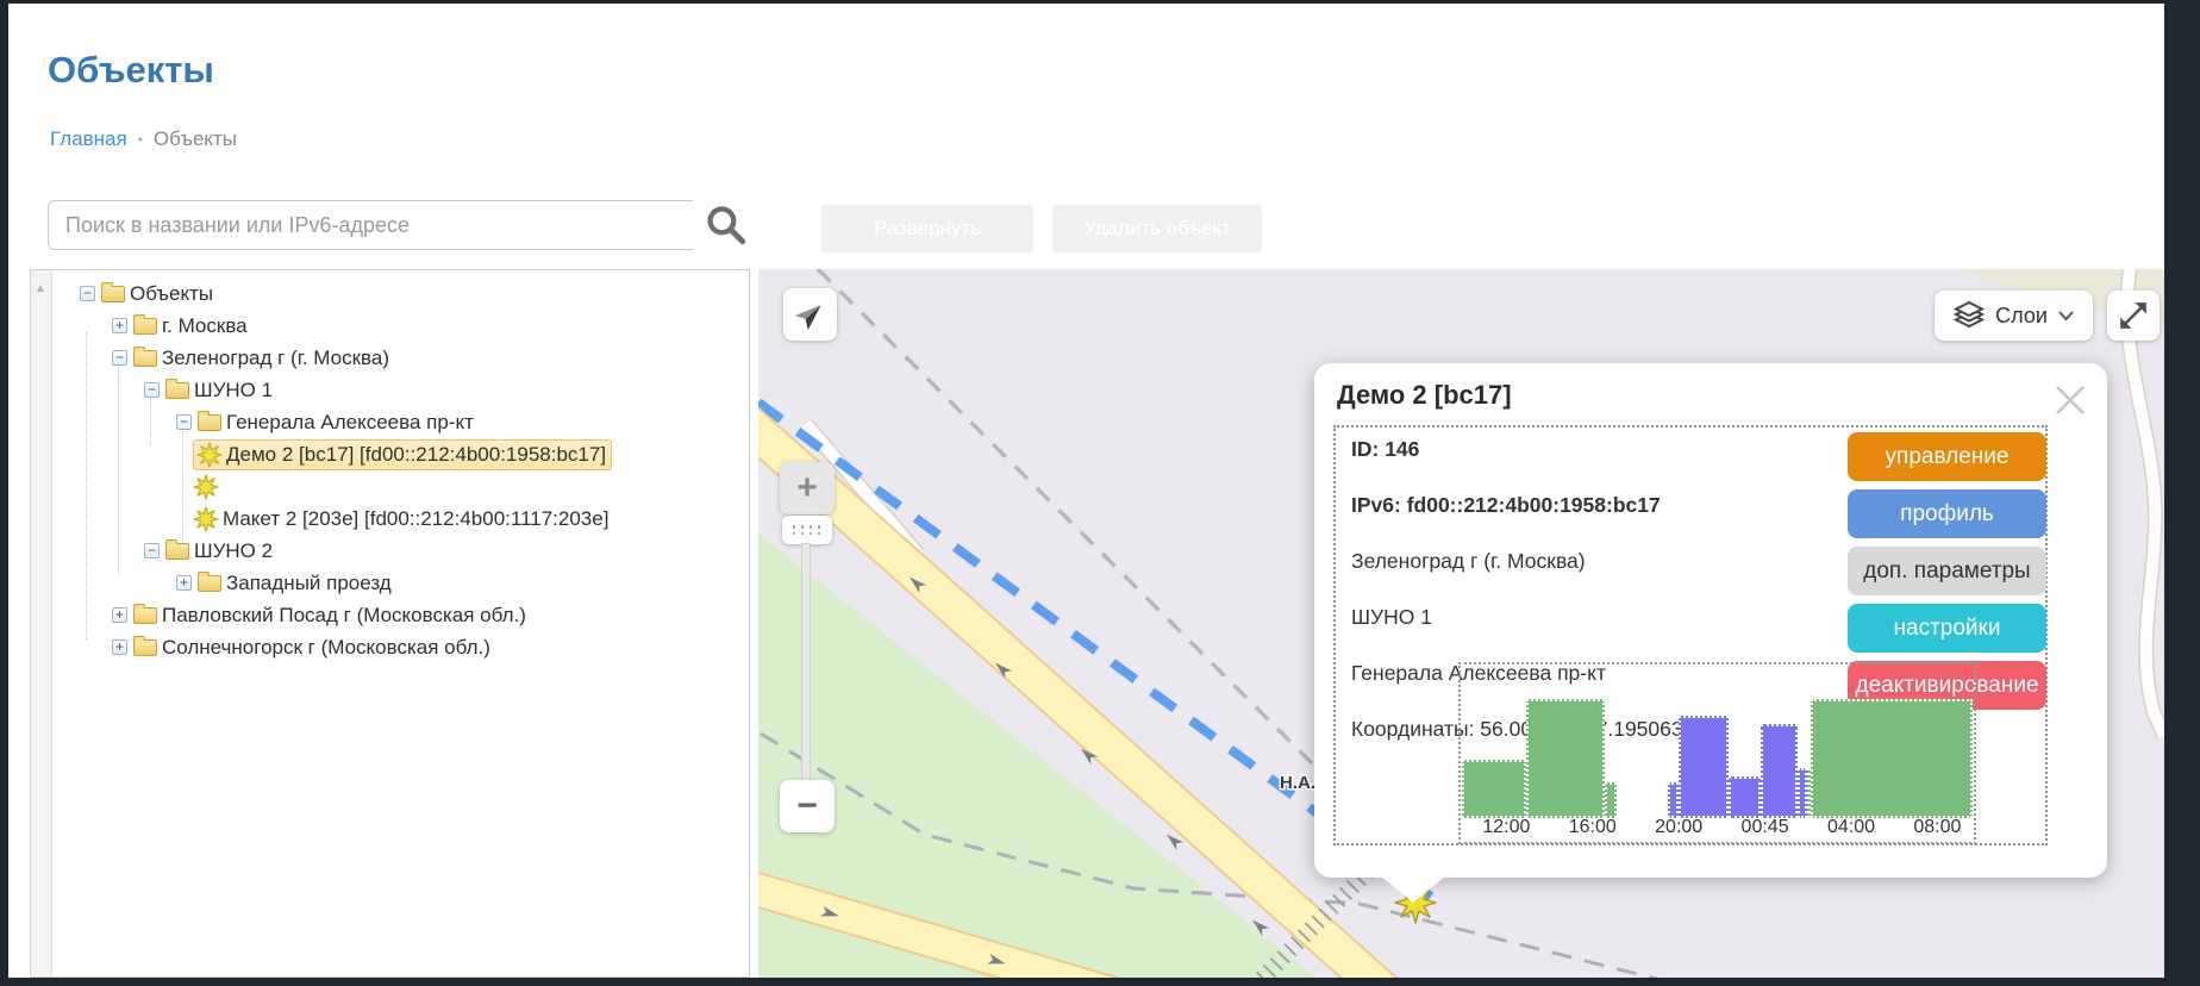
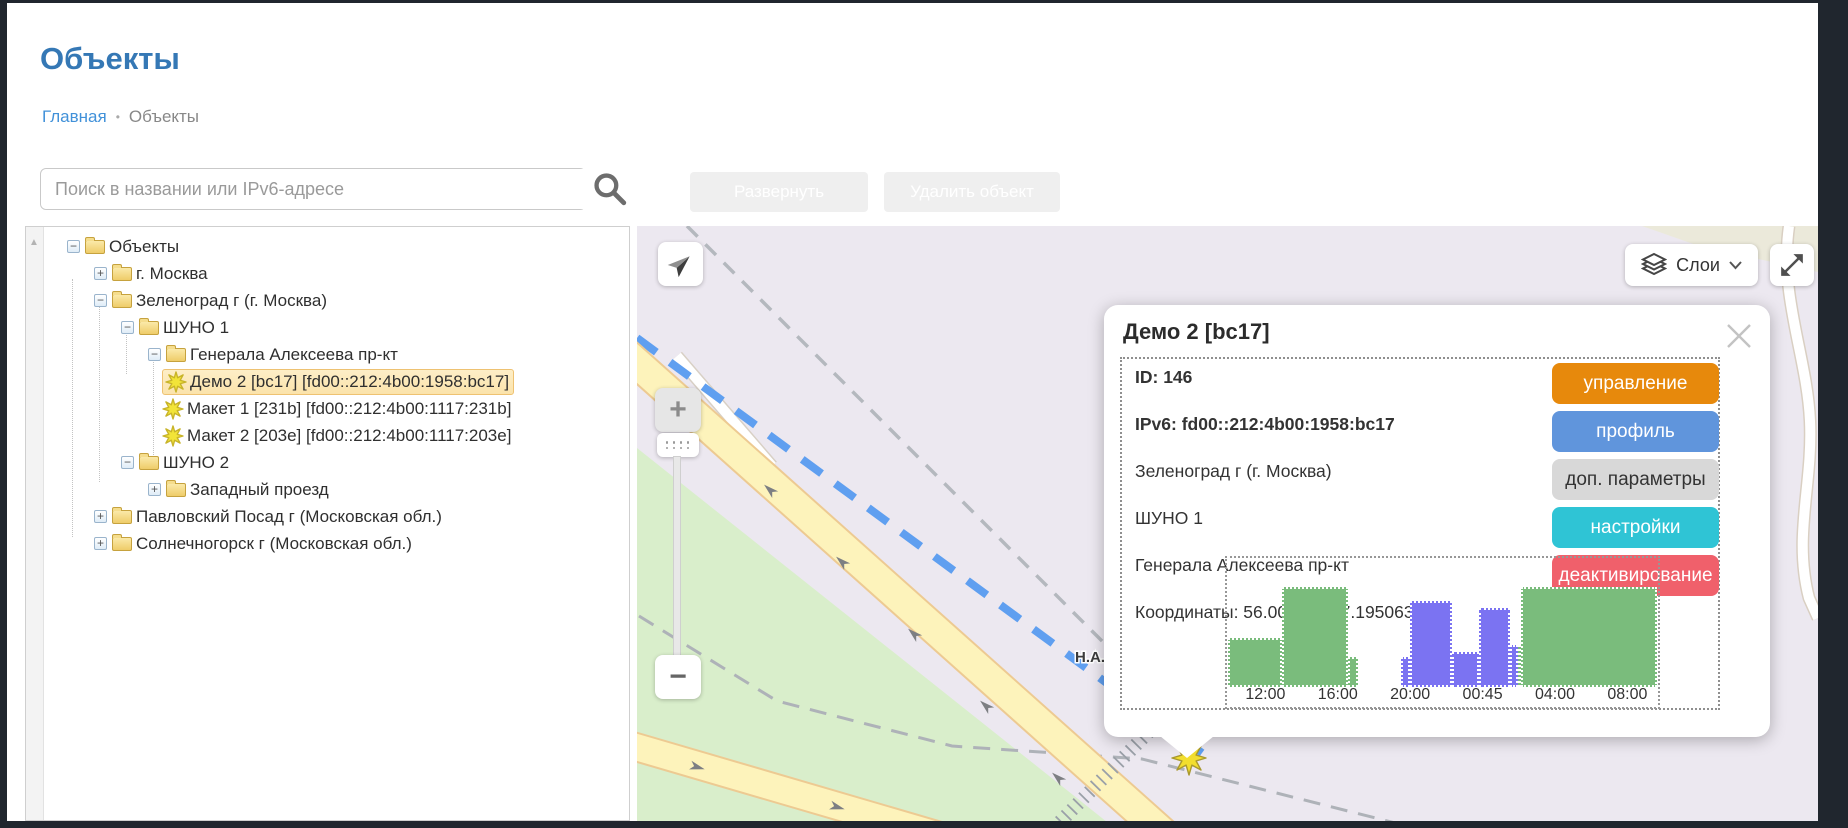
  Объекты
  Главная
  •
  Объекты
  Поиск в названии или IPv6-адресе
  ▲
  −
  Объекты
  +
  г. Москва
  −
  Зеленоград г (г. Москва)
  −
  ШУНО 1
  −
  Генерала Алексеева пр-кт
  Демо 2 [bc17] [fd00::212:4b00:1958:bc17]
+ Макет 1 [231b] [fd00::212:4b00:1117:231b]
  Макет 2 [203e] [fd00::212:4b00:1117:203e]
  −
  ШУНО 2
  +
  Западный проезд
  +
  Павловский Посад г (Московская обл.)
  +
  Солнечногорск г (Московская обл.)
  Н.А.
  +
  −
  Слои
  Демо 2 [bc17]
  ID: 146
  IPv6: fd00::212:4b00:1958:bc17
  Зеленоград г (г. Москва)
  ШУНО 1
  Генерала Алексеева пр-кт
  Координаты: 56.0.195063
  управление
  профиль
  доп. параметры
  настройки
  деактивирование
  12:00
  16:00
  20:00
  00:45
  04:00
  08:00
